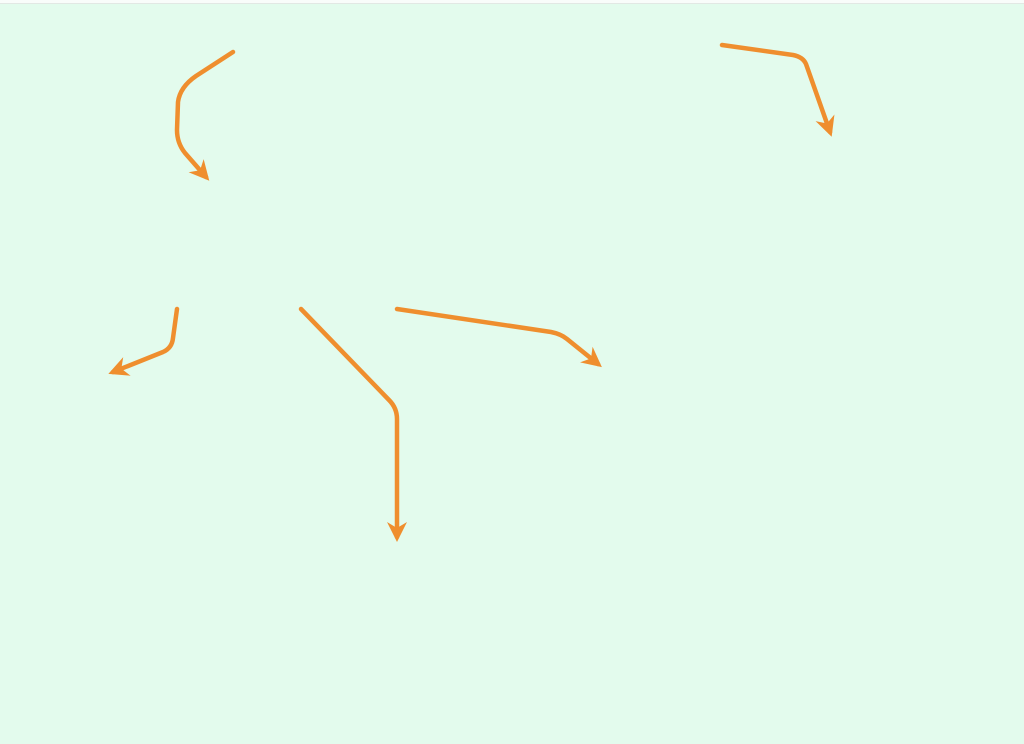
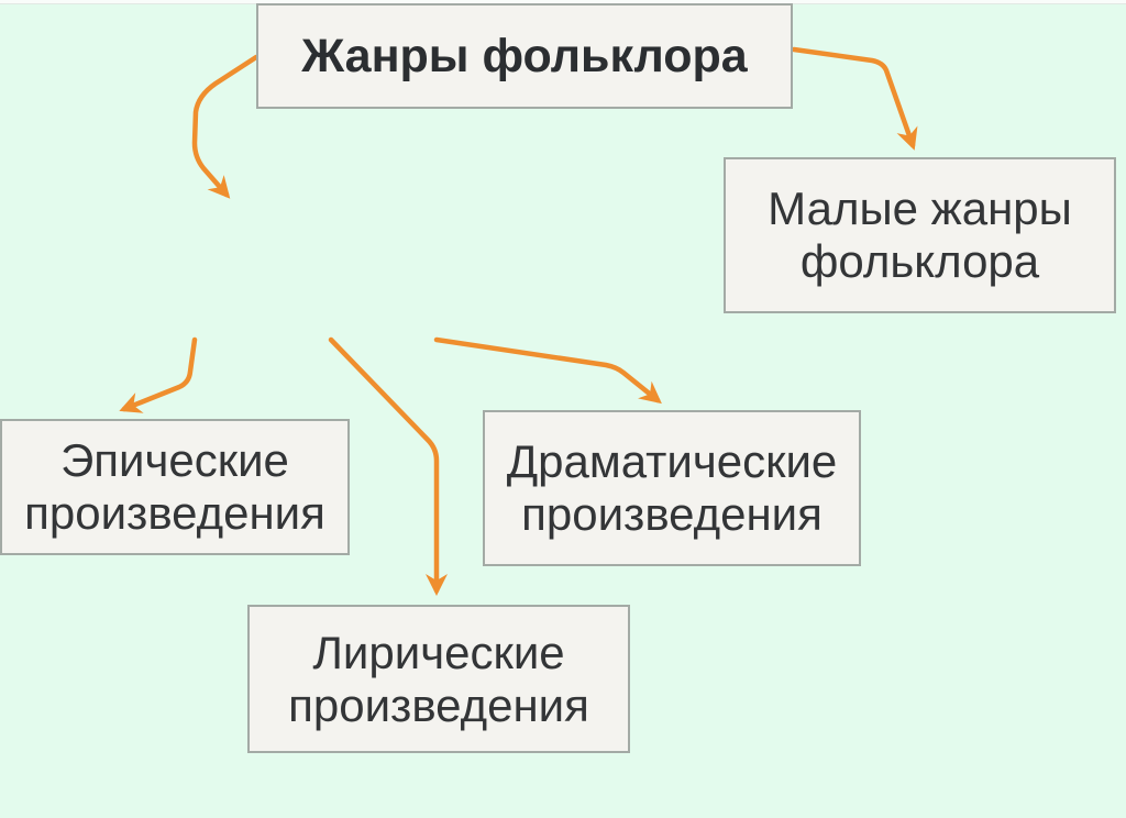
+ Жанры фольклора
+ Малые жанры фольклора
+ Эпические произведения
+ Драматические произведения
+ Лирические произведения
